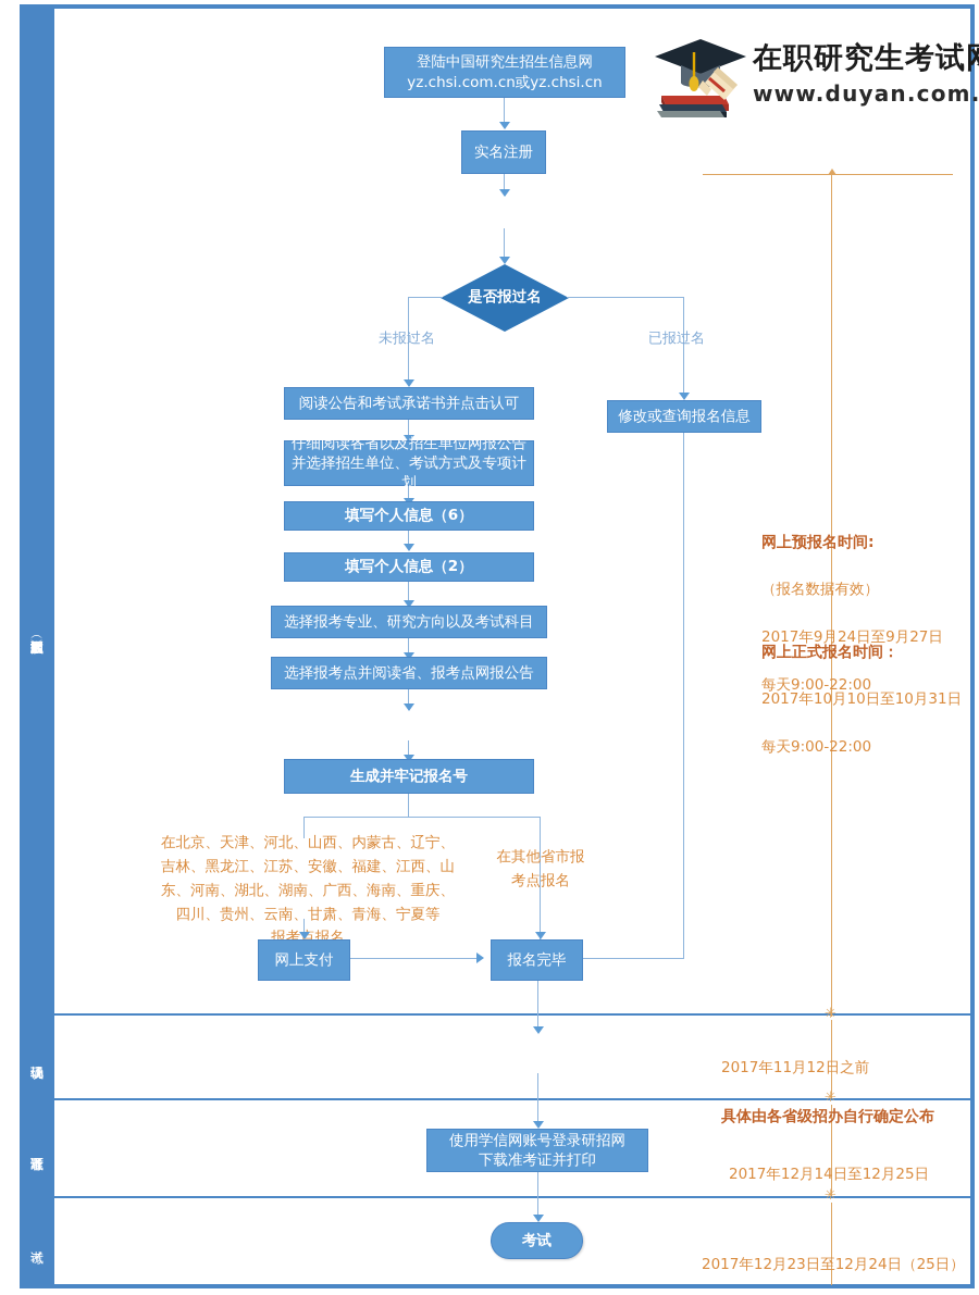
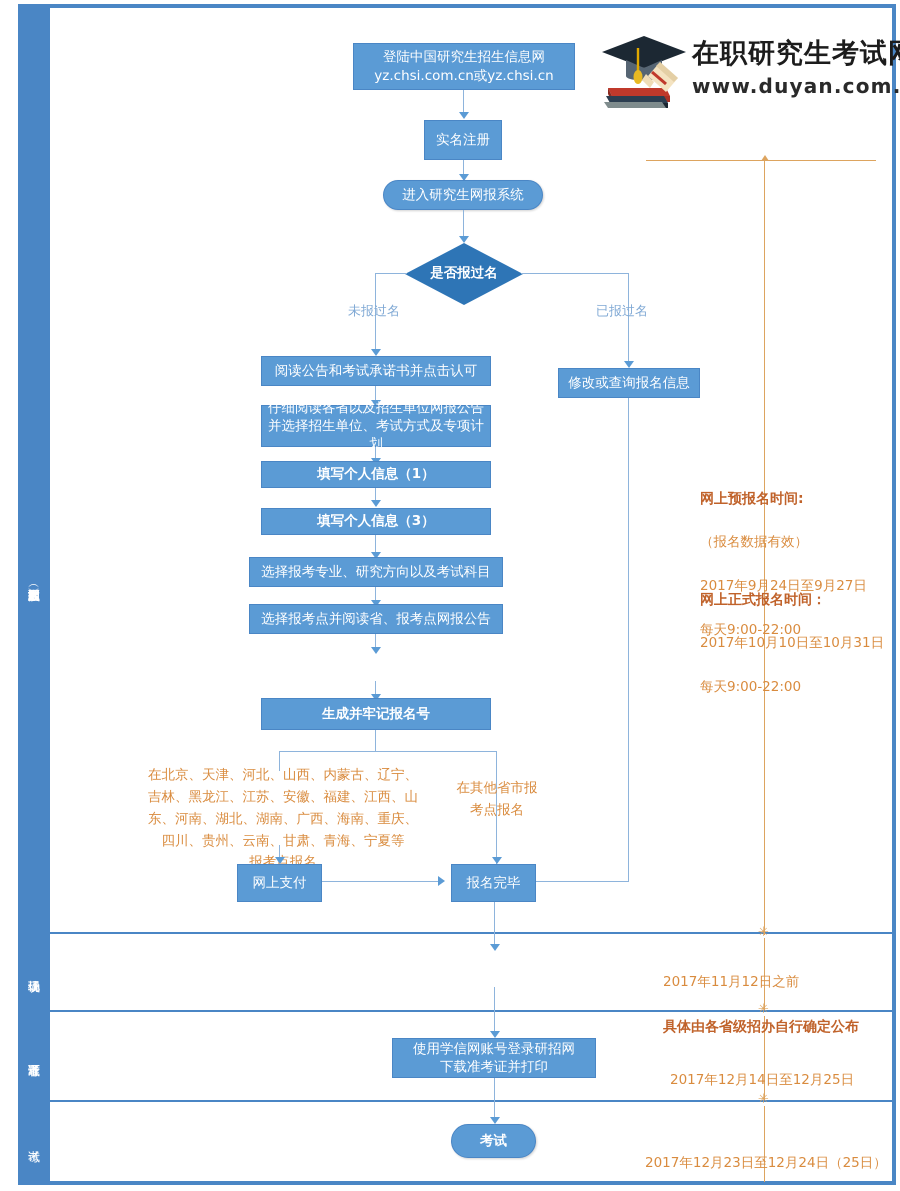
  在职研究生考试
  www.duyan.com.
  ✳
  ✳
  ✳
  登陆中国研究生招生信息网
  yz.chsi.com.cn或yz.chsi.cn
  实名注册
+ 进入研究生网报系统
  是否报过名
  未报过名
  已报过名
  修改或查询报名信息
  阅读公告和考试承诺书并点击认可
  仔细阅读各省以及招生单位网报公告
  并选择招生单位、考试方式及专项计划
- 填写个人信息（6）
+ 填写个人信息（1）
- 填写个人信息（2）
+ 填写个人信息（3）
  选择报考专业、研究方向以及考试科目
  选择报考点并阅读省、报考点网报公告
  生成并牢记报名号
  在北京、天津、河北、山西、内蒙古、辽宁、
  吉林、黑龙江、江苏、安徽、福建、江西、山
  东、河南、湖北、湖南、广西、海南、重庆、
  四川、贵州、云南、甘肃、青海、宁夏等
  报考点报名
  在其他省市报
  考点报名
  网上支付
  报名完毕
  使用学信网账号登录研招网
  下载准考证并打印
  考试
  网上预报名时间:
  （报名数据有效）
  2017年9月24日至9月27日
  每天9:00-22:00
  网上正式报名时间：
  2017年10月10日至10月31日
  每天9:00-22:00
  2017年11月12日之前
  具体由各省级招办自行确定公布
  2017年12月14日至12月25日
  2017年12月23日至12月24日（25日）
